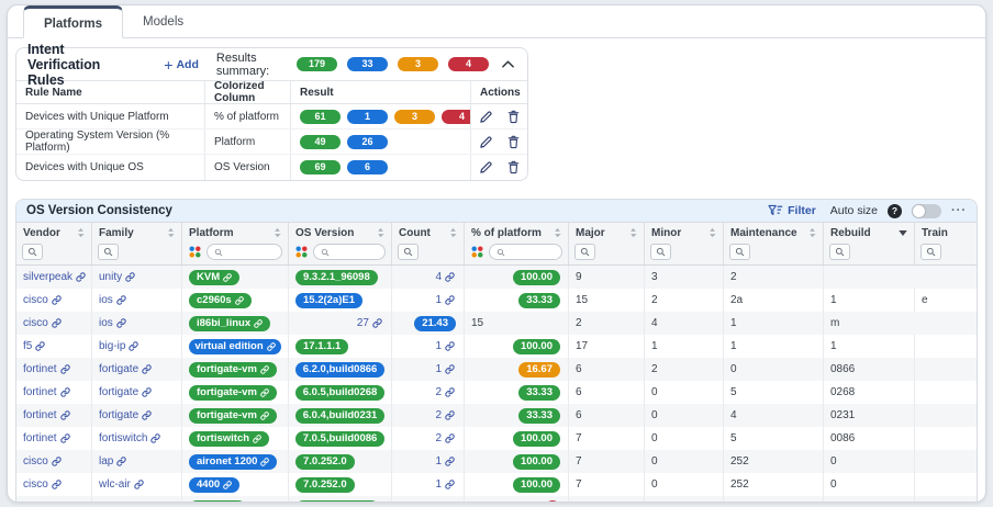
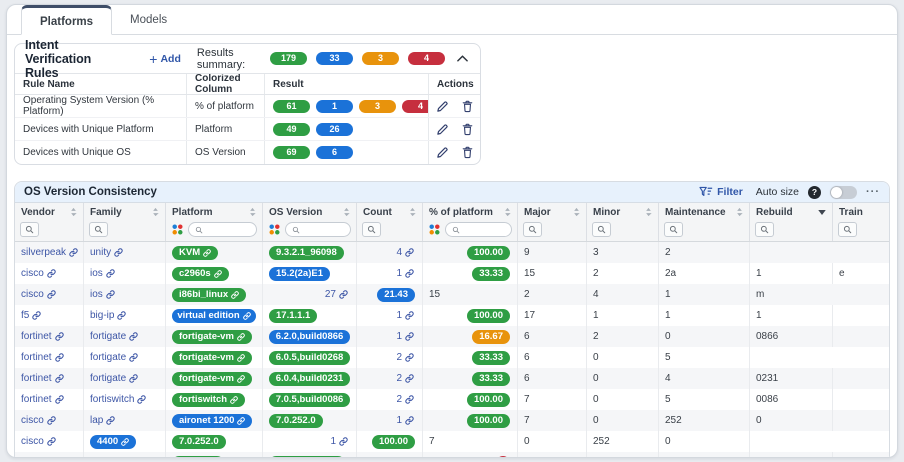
  Platforms
  Models
  Intent Verification Rules
  +
  Add
  Results summary:
  179
  33
  3
  4
  Rule Name
  Colorized Column
  Result
  Actions
- Devices with Unique Platform
+ Operating System Version (% Platform)
  % of platform
  61
  1
  3
  4
- Operating System Version (% Platform)
+ Devices with Unique Platform
  Platform
  49
  26
  Devices with Unique OS
  OS Version
  69
  6
  OS Version Consistency
  Filter
  Auto size
  ?
  ···
  Vendor
  Family
  Platform
  OS Version
  Count
  % of platform
  Major
  Minor
  Maintenance
  Rebuild
  Train
  silverpeak
  unity
  KVM
  9.3.2.1_96098
  4
  100.00
  9
  3
  2
  cisco
  ios
  c2960s
  15.2(2a)E1
  1
  33.33
  15
  2
  2a
  1
  e
  cisco
  ios
  i86bi_linux
  27
  21.43
  15
  2
  4
  1
  m
  f5
  big-ip
  virtual edition
  17.1.1.1
  1
  100.00
  17
  1
  1
  1
  fortinet
  fortigate
  fortigate-vm
  6.2.0,build0866
  1
  16.67
  6
  2
  0
  0866
  fortinet
  fortigate
  fortigate-vm
  6.0.5,build0268
  2
  33.33
  6
  0
  5
- 0268
  fortinet
  fortigate
  fortigate-vm
  6.0.4,build0231
  2
  33.33
  6
  0
  4
  0231
  fortinet
  fortiswitch
  fortiswitch
  7.0.5,build0086
  2
  100.00
  7
  0
  5
  0086
  cisco
  lap
  aironet 1200
  7.0.252.0
  1
  100.00
  7
  0
  252
  0
  cisco
- wlc-air
  4400
  7.0.252.0
  1
  100.00
  7
  0
  252
  0
